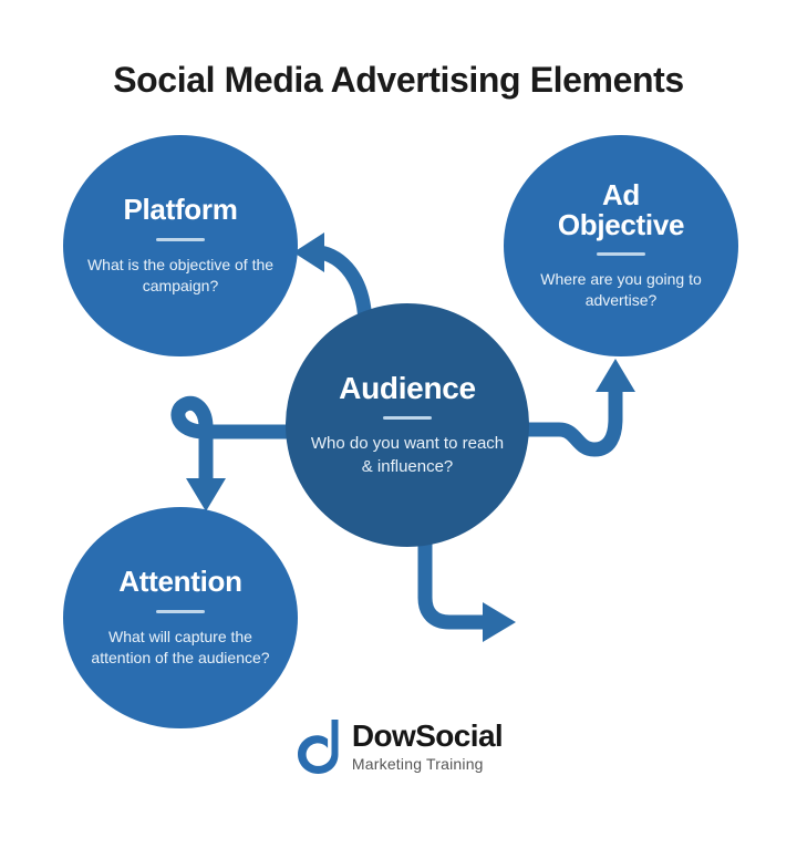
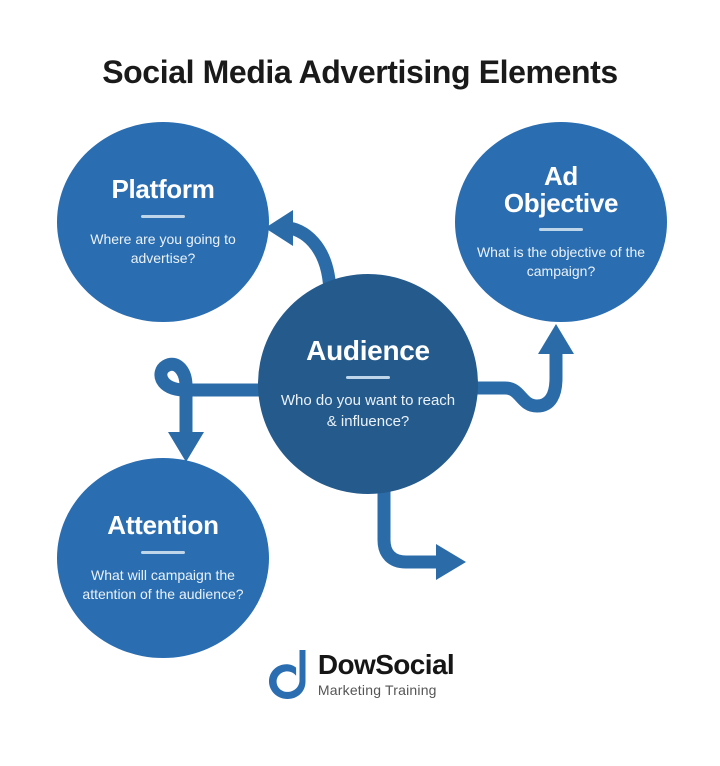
  Social Media Advertising Elements
  Platform
- What is the objective of the campaign?
+ Where are you going to advertise?
  Ad
  Objective
- Where are you going to advertise?
+ What is the objective of the campaign?
  Audience
  Who do you want to reach & influence?
  Attention
- What will capture the attention of the audience?
+ What will campaign the attention of the audience?
  DowSocial
  Marketing Training
